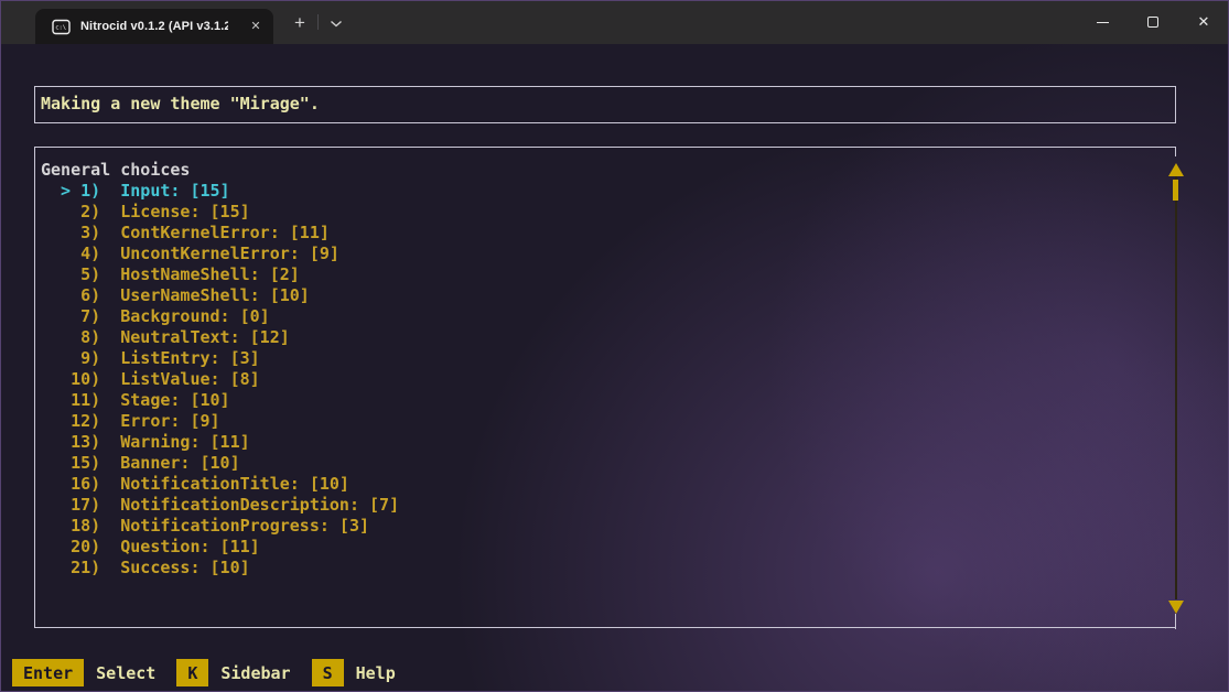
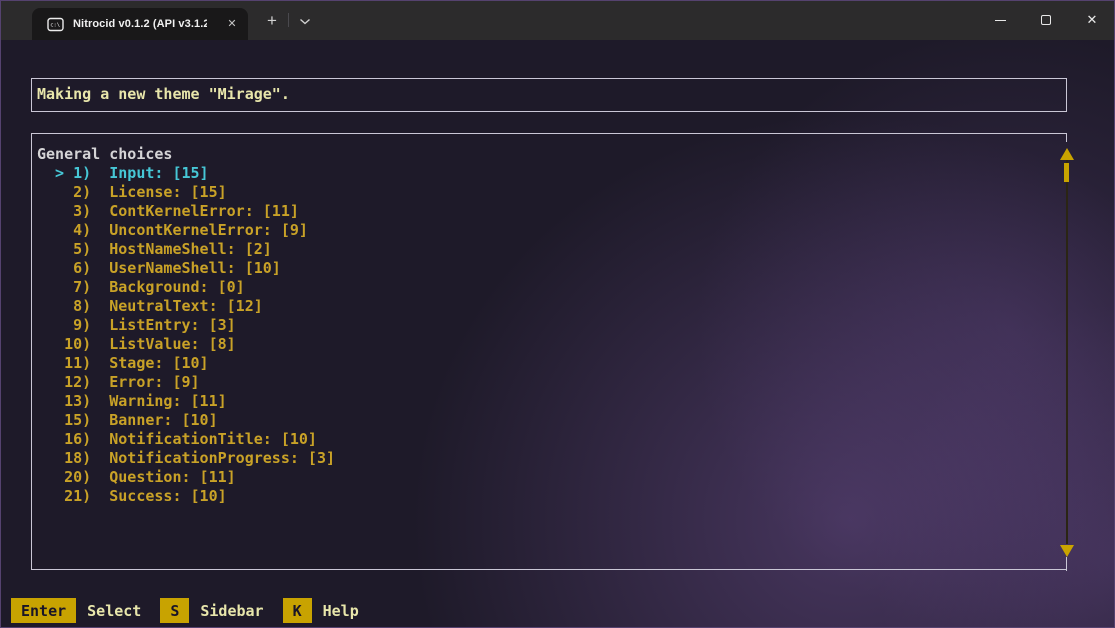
  Nitrocid v0.1.2 (API v3.1.2
  ✕
  +
  ✕
  Making a new theme "Mirage".
  General choices
  > 1) Input: [15]
  2) License: [15]
  3) ContKernelError: [11]
  4) UncontKernelError: [9]
  5) HostNameShell: [2]
  6) UserNameShell: [10]
  7) Background: [0]
  8) NeutralText: [12]
  9) ListEntry: [3]
  10) ListValue: [8]
  11) Stage: [10]
  12) Error: [9]
  13) Warning: [11]
  15) Banner: [10]
  16) NotificationTitle: [10]
- 17) NotificationDescription: [7]
  18) NotificationProgress: [3]
  20) Question: [11]
  21) Success: [10]
  Enter
  Select
- K
+ S
  Sidebar
- S
+ K
  Help
